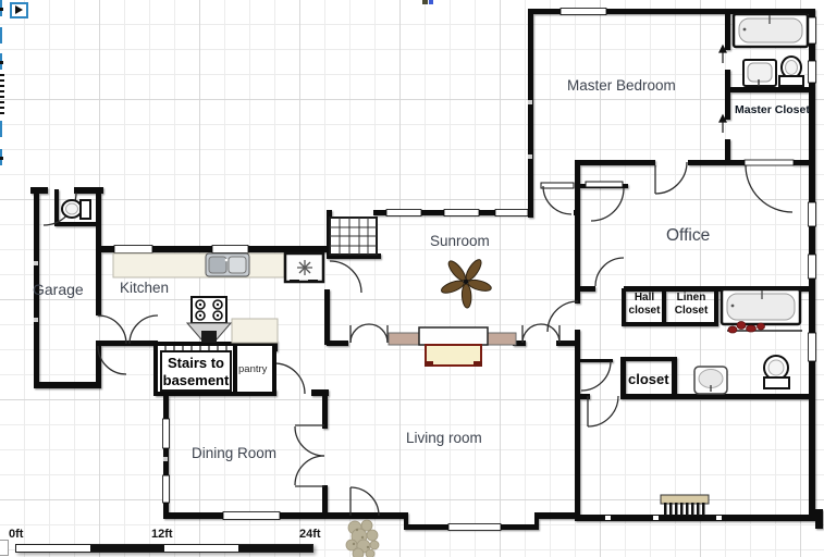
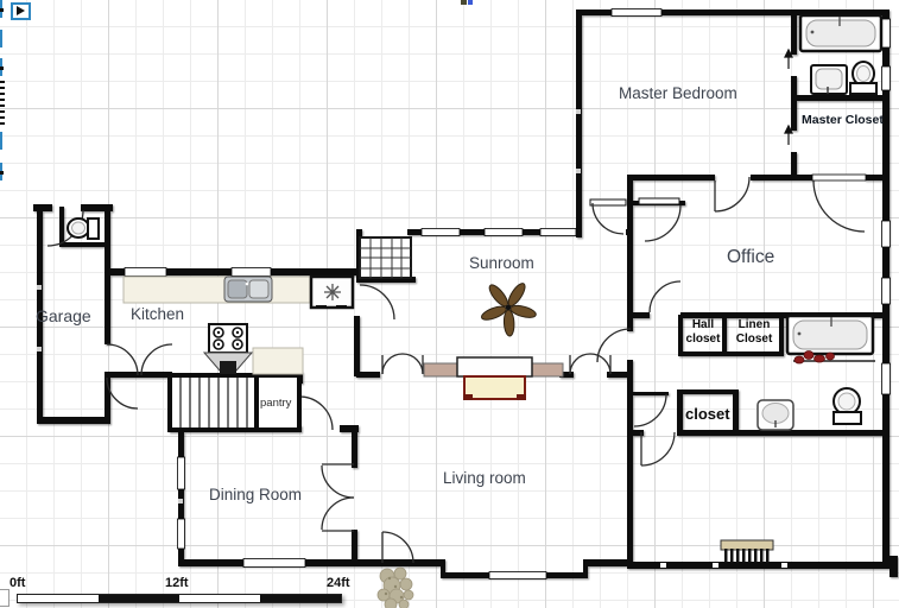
  Master Bedroom
  Master Closet
  Office
  Sunroom
  Garage
  Kitchen
  pantry
  Dining Room
  Living room
  closet
  Hall
  closet
  Linen
  Closet
- Stairs to
- basement
  0ft
  12ft
  24ft
